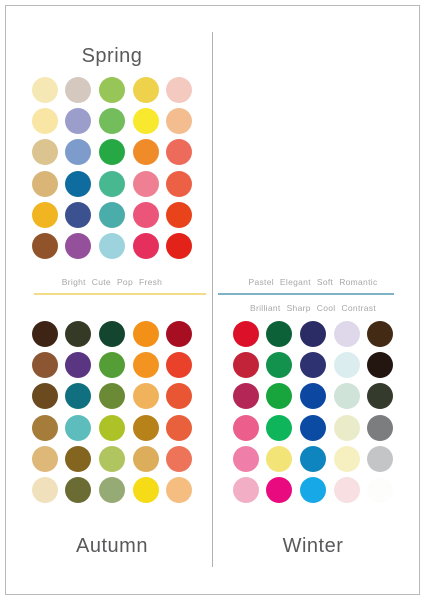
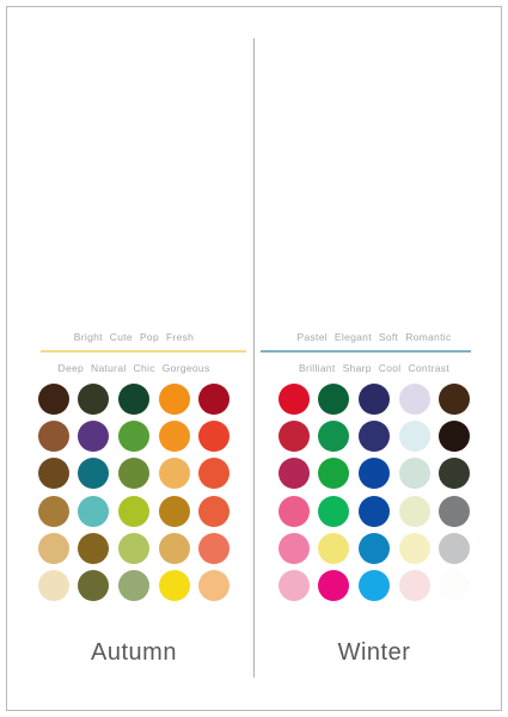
- Spring
  Bright Cute Pop Fresh
  Pastel Elegant Soft Romantic
+ Deep Natural Chic Gorgeous
  Brilliant Sharp Cool Contrast
  Autumn
  Winter
